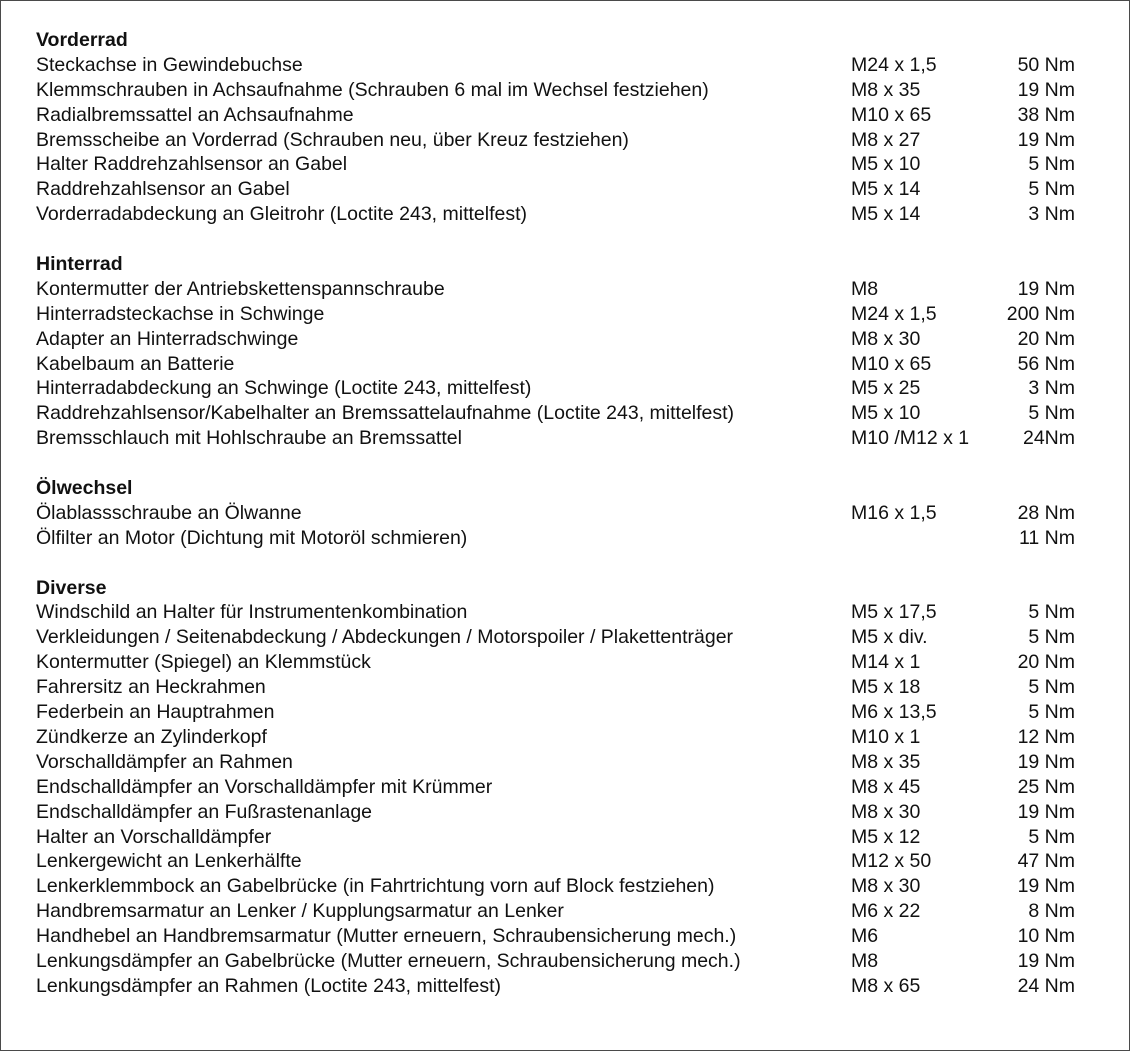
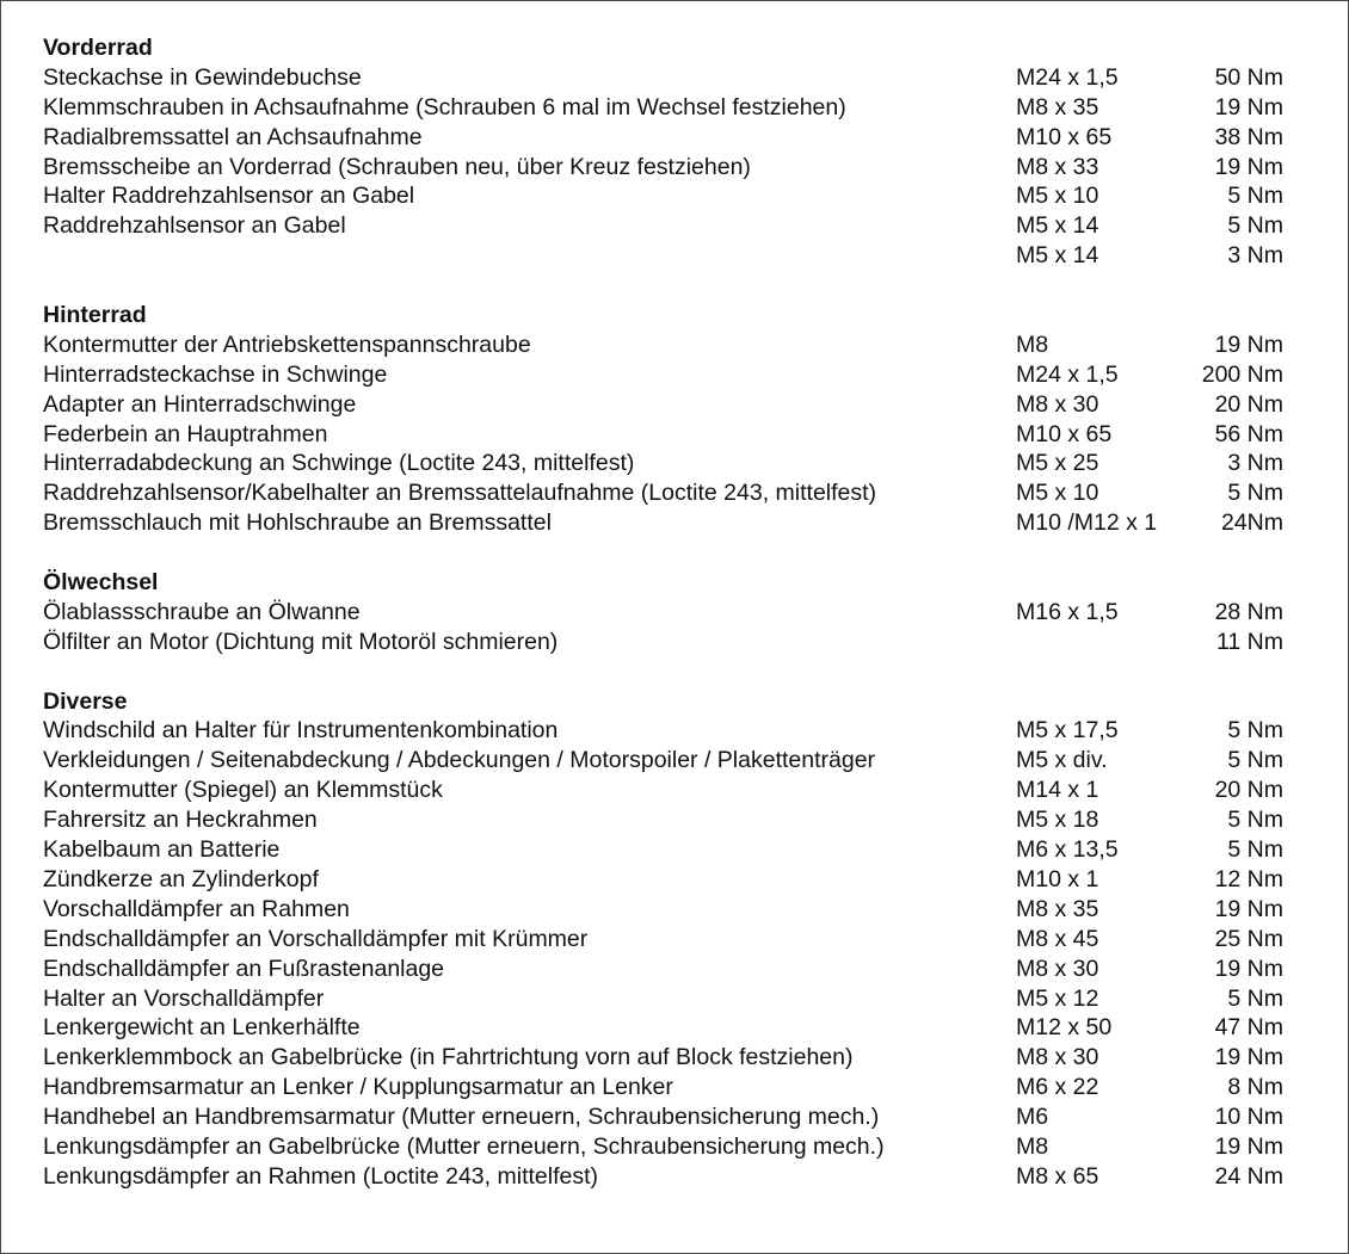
  Vorderrad
  Steckachse in Gewindebuchse
  M24 x 1,5
  50 Nm
  Klemmschrauben in Achsaufnahme (Schrauben 6 mal im Wechsel festziehen)
  M8 x 35
  19 Nm
  Radialbremssattel an Achsaufnahme
  M10 x 65
  38 Nm
  Bremsscheibe an Vorderrad (Schrauben neu, über Kreuz festziehen)
- M8 x 27
+ M8 x 33
  19 Nm
  Halter Raddrehzahlsensor an Gabel
  M5 x 10
  5 Nm
  Raddrehzahlsensor an Gabel
  M5 x 14
  5 Nm
- Vorderradabdeckung an Gleitrohr (Loctite 243, mittelfest)
  M5 x 14
  3 Nm
  Hinterrad
  Kontermutter der Antriebskettenspannschraube
  M8
  19 Nm
  Hinterradsteckachse in Schwinge
  M24 x 1,5
  200 Nm
  Adapter an Hinterradschwinge
  M8 x 30
  20 Nm
- Kabelbaum an Batterie
+ Federbein an Hauptrahmen
  M10 x 65
  56 Nm
  Hinterradabdeckung an Schwinge (Loctite 243, mittelfest)
  M5 x 25
  3 Nm
  Raddrehzahlsensor/Kabelhalter an Bremssattelaufnahme (Loctite 243, mittelfest)
  M5 x 10
  5 Nm
  Bremsschlauch mit Hohlschraube an Bremssattel
  M10 /M12 x 1
  24Nm
  Ölwechsel
  Ölablassschraube an Ölwanne
  M16 x 1,5
  28 Nm
  Ölfilter an Motor (Dichtung mit Motoröl schmieren)
  11 Nm
  Diverse
  Windschild an Halter für Instrumentenkombination
  M5 x 17,5
  5 Nm
  Verkleidungen / Seitenabdeckung / Abdeckungen / Motorspoiler / Plakettenträger
  M5 x div.
  5 Nm
  Kontermutter (Spiegel) an Klemmstück
  M14 x 1
  20 Nm
  Fahrersitz an Heckrahmen
  M5 x 18
  5 Nm
- Federbein an Hauptrahmen
+ Kabelbaum an Batterie
  M6 x 13,5
  5 Nm
  Zündkerze an Zylinderkopf
  M10 x 1
  12 Nm
  Vorschalldämpfer an Rahmen
  M8 x 35
  19 Nm
  Endschalldämpfer an Vorschalldämpfer mit Krümmer
  M8 x 45
  25 Nm
  Endschalldämpfer an Fußrastenanlage
  M8 x 30
  19 Nm
  Halter an Vorschalldämpfer
  M5 x 12
  5 Nm
  Lenkergewicht an Lenkerhälfte
  M12 x 50
  47 Nm
  Lenkerklemmbock an Gabelbrücke (in Fahrtrichtung vorn auf Block festziehen)
  M8 x 30
  19 Nm
  Handbremsarmatur an Lenker / Kupplungsarmatur an Lenker
  M6 x 22
  8 Nm
  Handhebel an Handbremsarmatur (Mutter erneuern, Schraubensicherung mech.)
  M6
  10 Nm
  Lenkungsdämpfer an Gabelbrücke (Mutter erneuern, Schraubensicherung mech.)
  M8
  19 Nm
  Lenkungsdämpfer an Rahmen (Loctite 243, mittelfest)
  M8 x 65
  24 Nm
